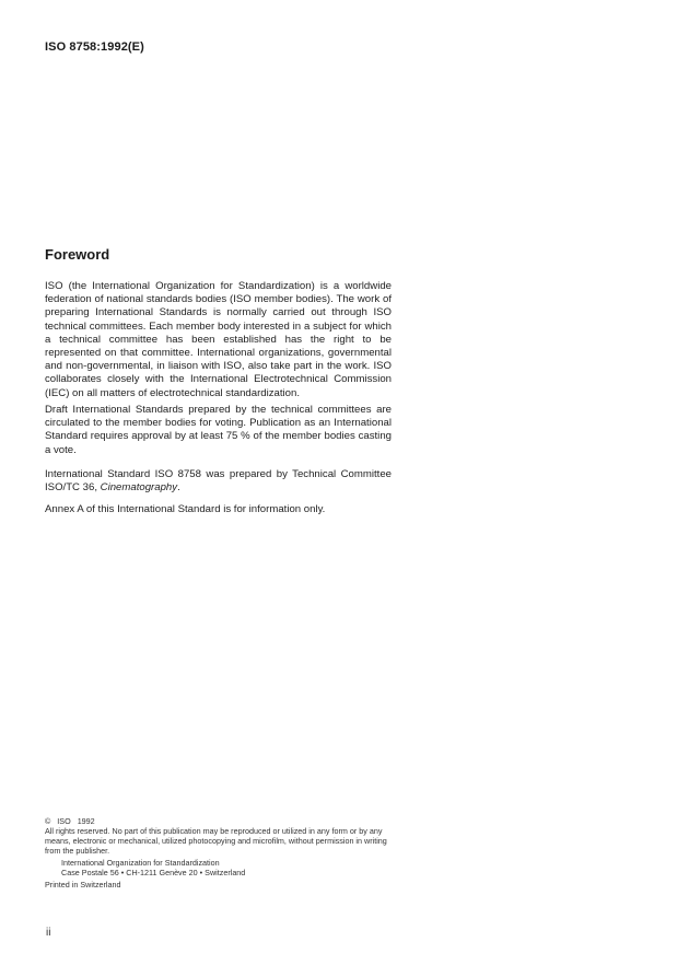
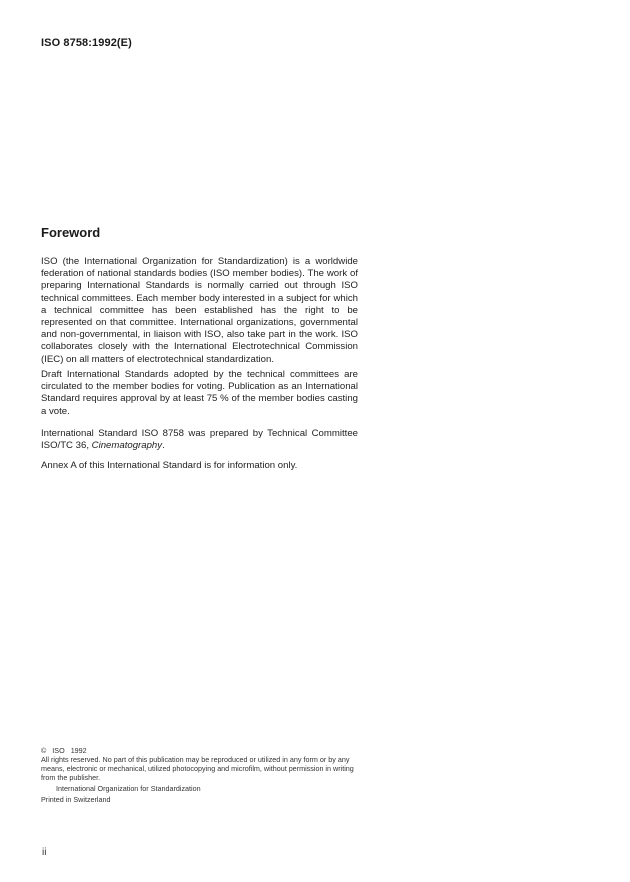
  ISO 8758:1992(E)
  Foreword
  ISO (the International Organization for Standardization) is a worldwide federation of national standards bodies (ISO member bodies). The work of preparing International Standards is normally carried out through ISO technical committees. Each member body interested in a subject for which a technical committee has been established has the right to be represented on that committee. International organizations, governmental and non-governmental, in liaison with ISO, also take part in the work. ISO collaborates closely with the International Electrotechnical Commission (IEC) on all matters of electrotechnical standardization.
- Draft International Standards prepared by the technical committees are circulated to the member bodies for voting. Publication as an International Standard requires approval by at least 75 % of the member bodies casting a vote.
+ Draft International Standards adopted by the technical committees are circulated to the member bodies for voting. Publication as an International Standard requires approval by at least 75 % of the member bodies casting a vote.
  International Standard ISO 8758 was prepared by Technical Committee ISO/TC 36, Cinematography.
  Annex A of this International Standard is for information only.
  © ISO 1992
  All rights reserved. No part of this publication may be reproduced or utilized in any form or by any means, electronic or mechanical, utilized photocopying and microfilm, without permission in writing from the publisher.
  International Organization for Standardization
- Case Postale 56 • CH-1211 Genève 20 • Switzerland
  Printed in Switzerland
  ii
